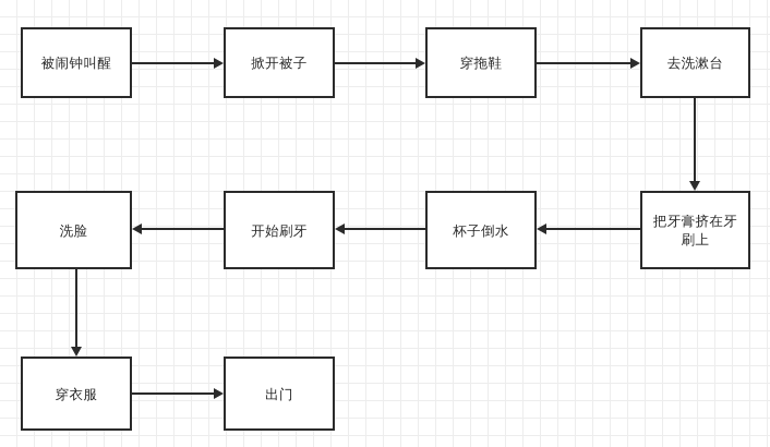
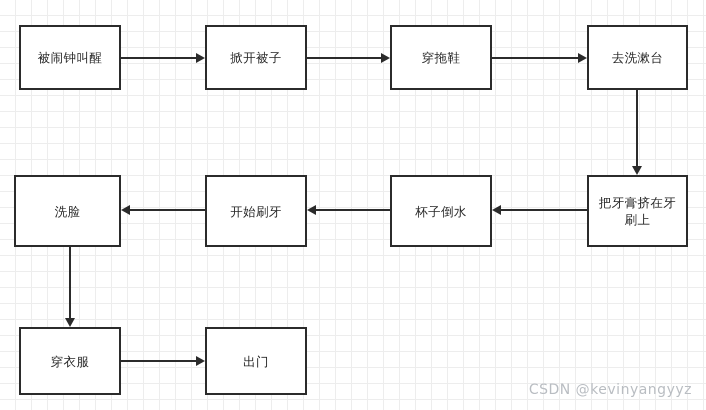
  被闹钟叫醒
  掀开被子
  穿拖鞋
  去洗漱台
  把牙膏挤在牙刷上
  杯子倒水
  开始刷牙
  洗脸
  穿衣服
  出门
+ CSDN @kevinyangyyz
